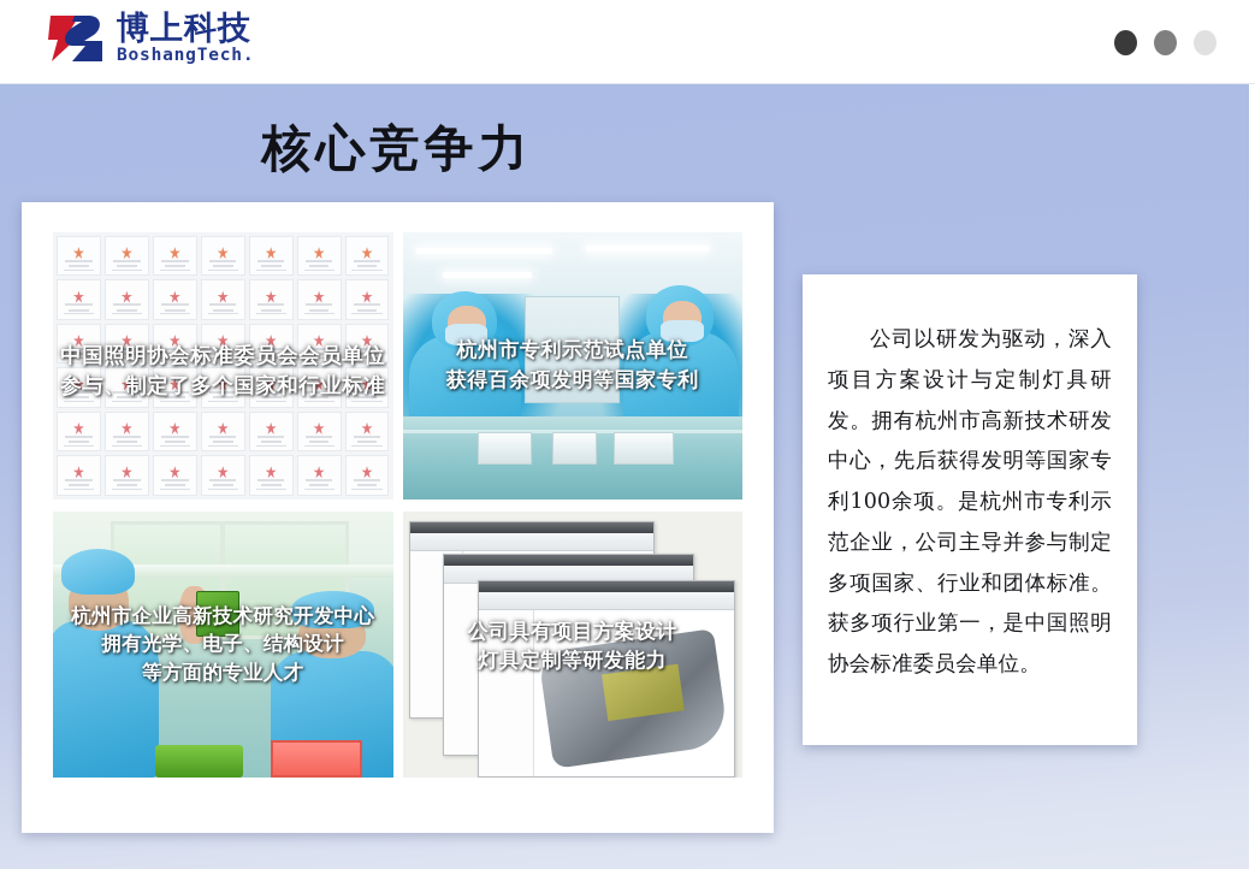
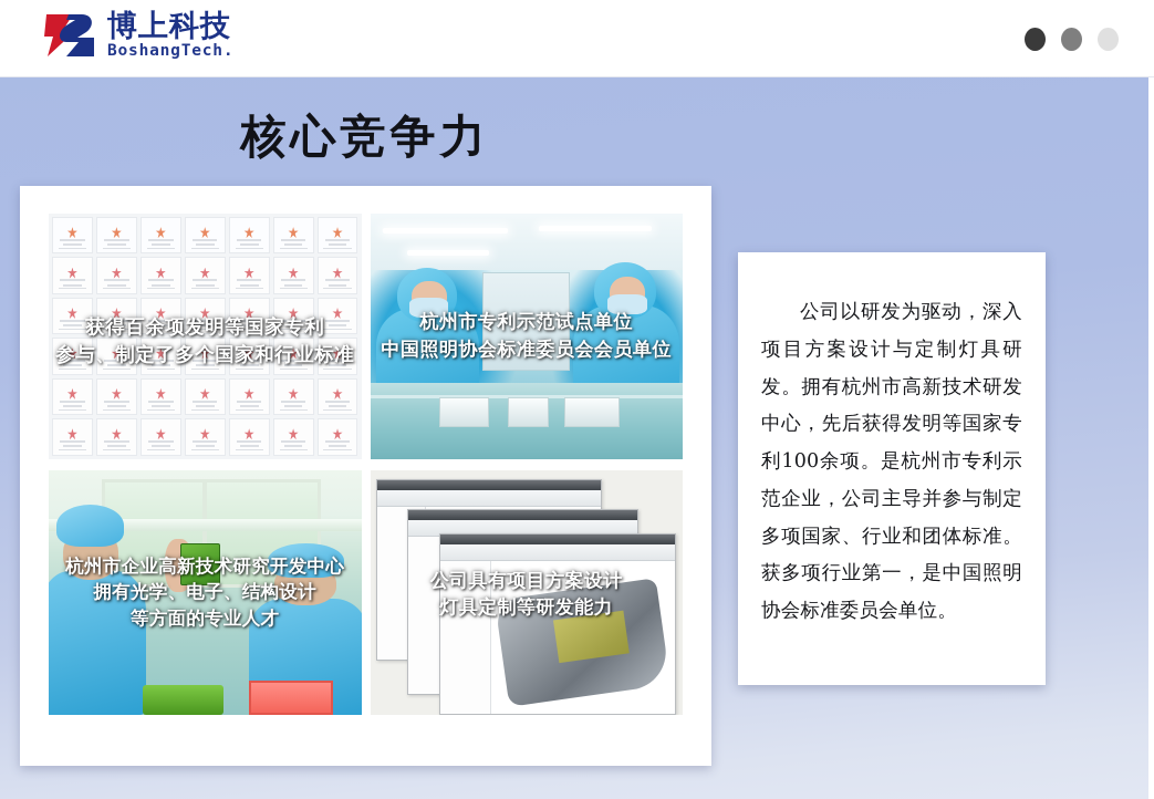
  博上科技
  BoshangTech.
  核心竞争力
- 中国照明协会标准委员会会员单位
+ 获得百余项发明等国家专利
  参与、制定了多个国家和行业标准
  杭州市专利示范试点单位
- 获得百余项发明等国家专利
+ 中国照明协会标准委员会会员单位
  杭州市企业高新技术研究开发中心
  拥有光学、电子、结构设计
  等方面的专业人才
  公司具有项目方案设计
  灯具定制等研发能力
  公司以研发为驱动，深入项目方案设计与定制灯具研发。拥有杭州市高新技术研发中心，先后获得发明等国家专利100余项。是杭州市专利示范企业，公司主导并参与制定多项国家、行业和团体标准。获多项行业第一，是中国照明协会标准委员会单位。
